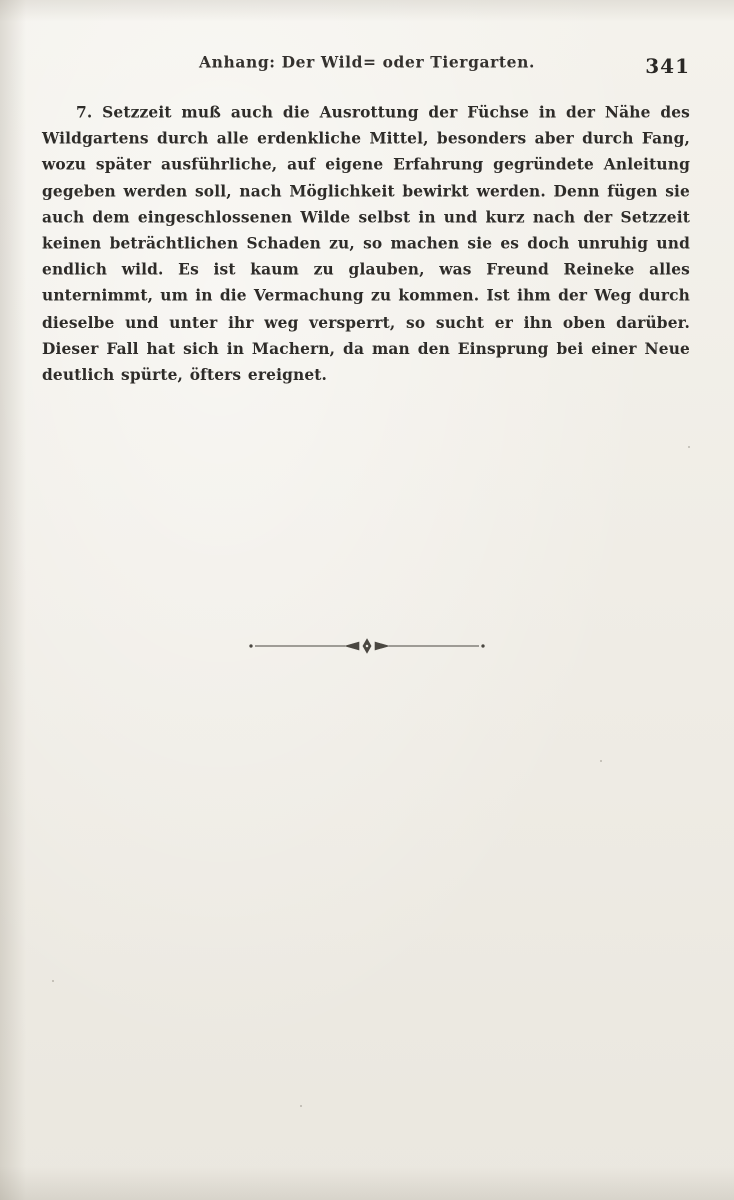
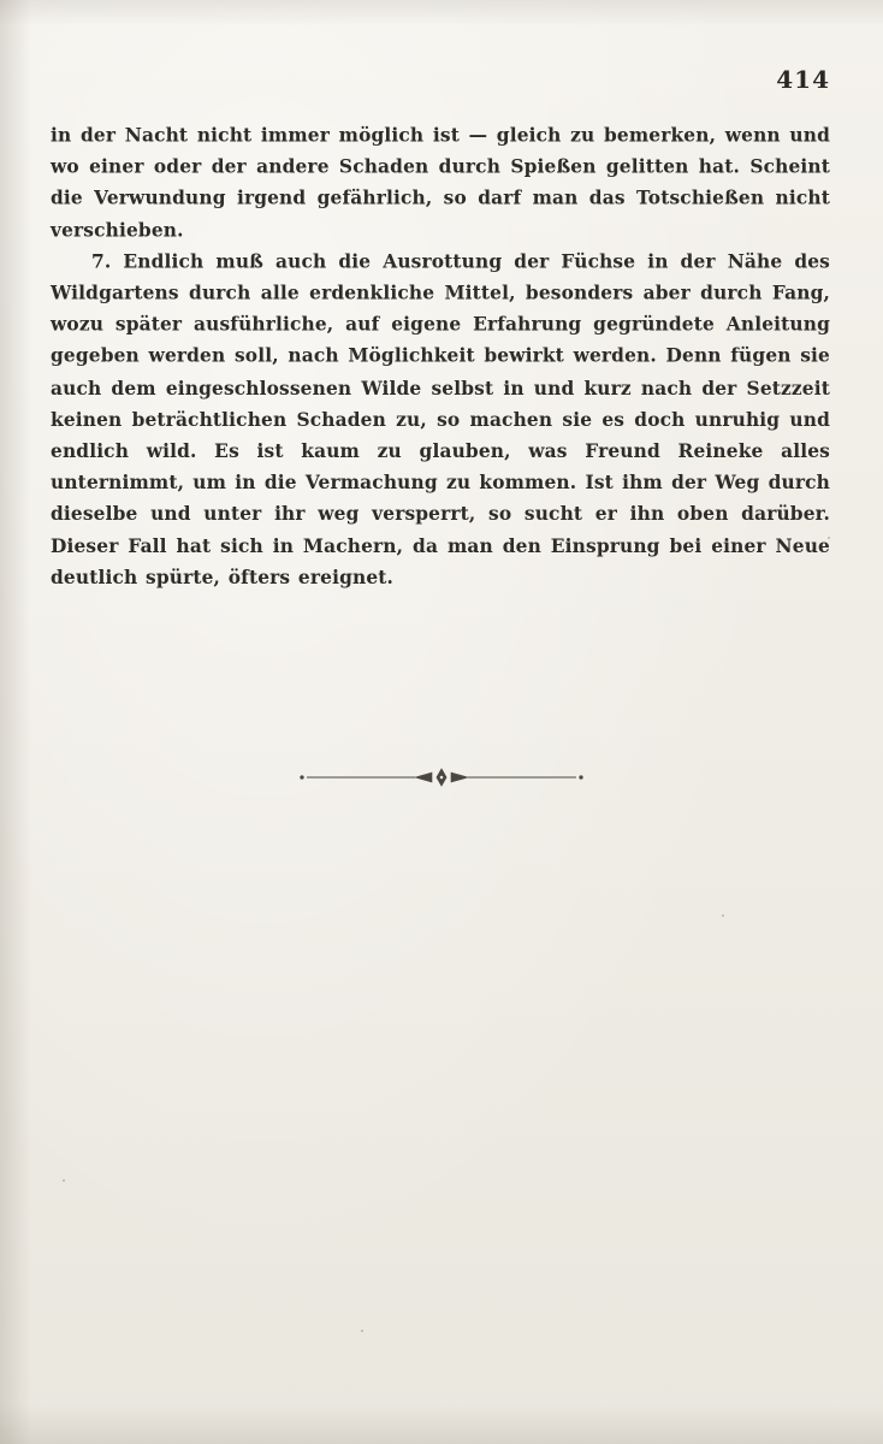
- Anhang: Der Wild= oder Tiergarten.
- 341
+ 414
+ in der Nacht nicht immer möglich ist — gleich zu bemerken, wenn und wo einer oder der andere Schaden durch Spießen gelitten hat. Scheint die Verwundung irgend gefährlich, so darf man das Totschießen nicht verschieben.
- 7. Setzzeit muß auch die Ausrottung der Füchse in der Nähe des Wildgartens durch alle erdenkliche Mittel, besonders aber durch Fang, wozu später ausführliche, auf eigene Erfahrung gegründete Anleitung gegeben werden soll, nach Möglichkeit bewirkt werden. Denn fügen sie auch dem eingeschlossenen Wilde selbst in und kurz nach der Setzzeit keinen beträchtlichen Schaden zu, so machen sie es doch unruhig und endlich wild. Es ist kaum zu glauben, was Freund Reineke alles unternimmt, um in die Vermachung zu kommen. Ist ihm der Weg durch dieselbe und unter ihr weg versperrt, so sucht er ihn oben darüber. Dieser Fall hat sich in Machern, da man den Einsprung bei einer Neue deutlich spürte, öfters ereignet.
+ 7. Endlich muß auch die Ausrottung der Füchse in der Nähe des Wildgartens durch alle erdenkliche Mittel, besonders aber durch Fang, wozu später ausführliche, auf eigene Erfahrung gegründete Anleitung gegeben werden soll, nach Möglichkeit bewirkt werden. Denn fügen sie auch dem eingeschlossenen Wilde selbst in und kurz nach der Setzzeit keinen beträchtlichen Schaden zu, so machen sie es doch unruhig und endlich wild. Es ist kaum zu glauben, was Freund Reineke alles unternimmt, um in die Vermachung zu kommen. Ist ihm der Weg durch dieselbe und unter ihr weg versperrt, so sucht er ihn oben darüber. Dieser Fall hat sich in Machern, da man den Einsprung bei einer Neue deutlich spürte, öfters ereignet.
